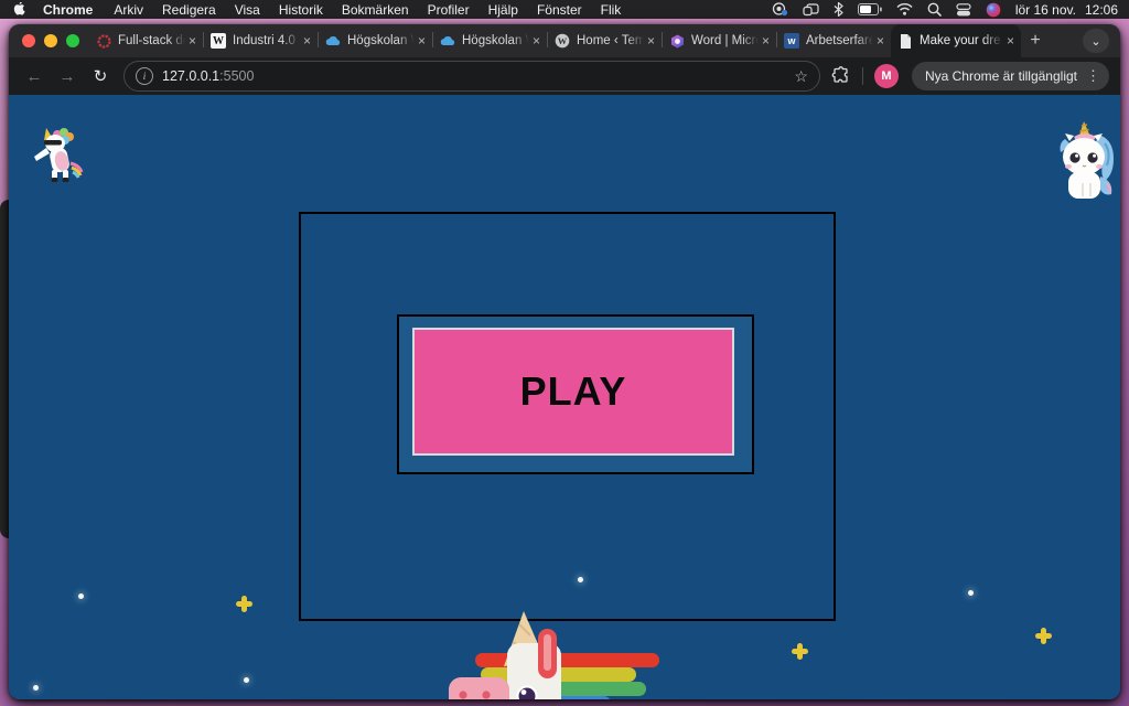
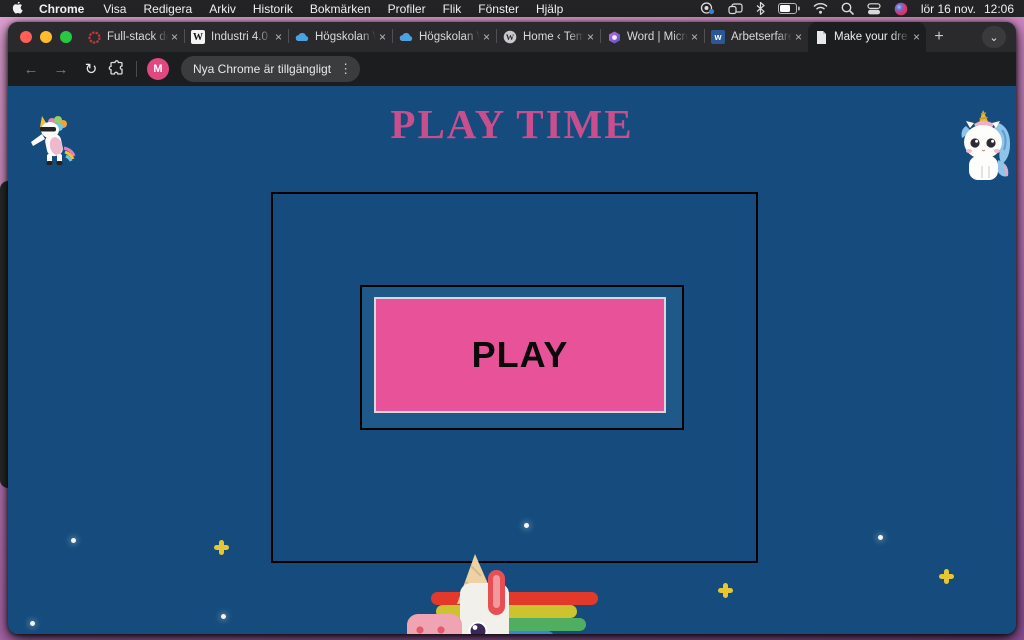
  Chrome
- Arkiv
+ Visa
  Redigera
- Visa
+ Arkiv
  Historik
  Bokmärken
  Profiler
- Hjälp
+ Flik
  Fönster
- Flik
+ Hjälp
  lör 16 nov.
  12:06
  Full-stack d
  ×
  W
  Industri 4.0
  ×
  Högskolan
  ×
  Högskolan
  ×
  W
  Home ‹ Tem
  ×
  Word | Micr
  ×
  w
  Arbetserfare
  ×
  Make your dre
  ×
  +
  ⌄
  ←
  →
  ↻
- i
- 127.0.0.1
- :5500
- ☆
  M
  Nya Chrome är tillgängligt
  ⋮
+ PLAY TIME
  PLAY
